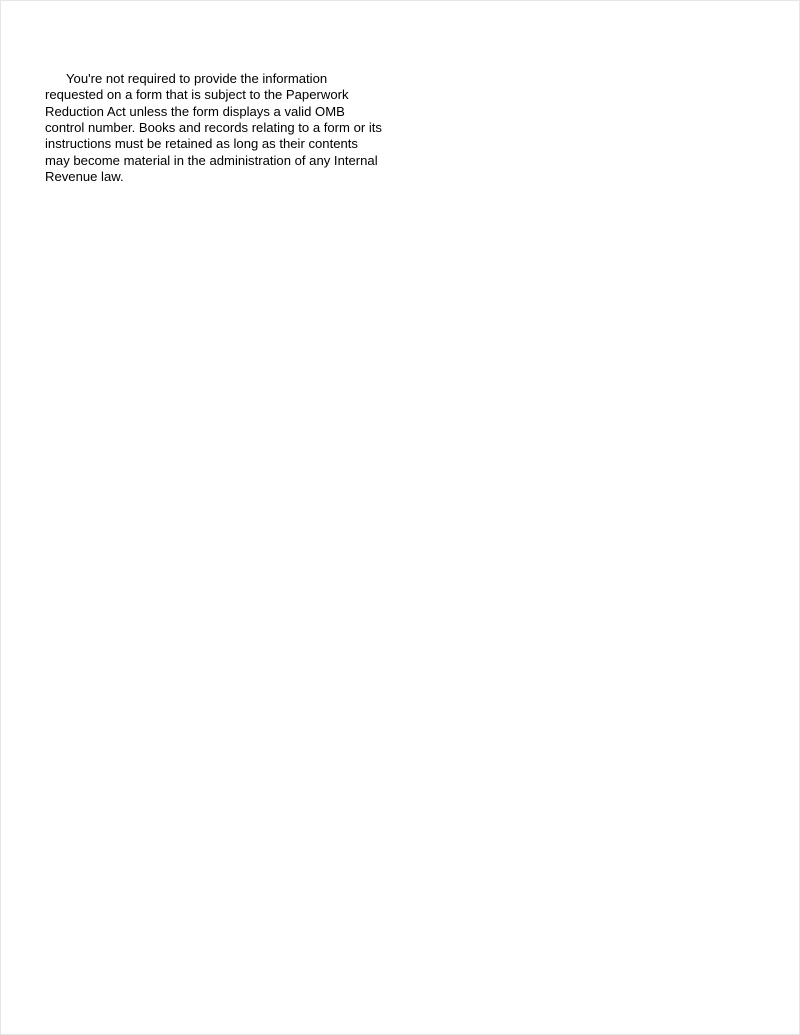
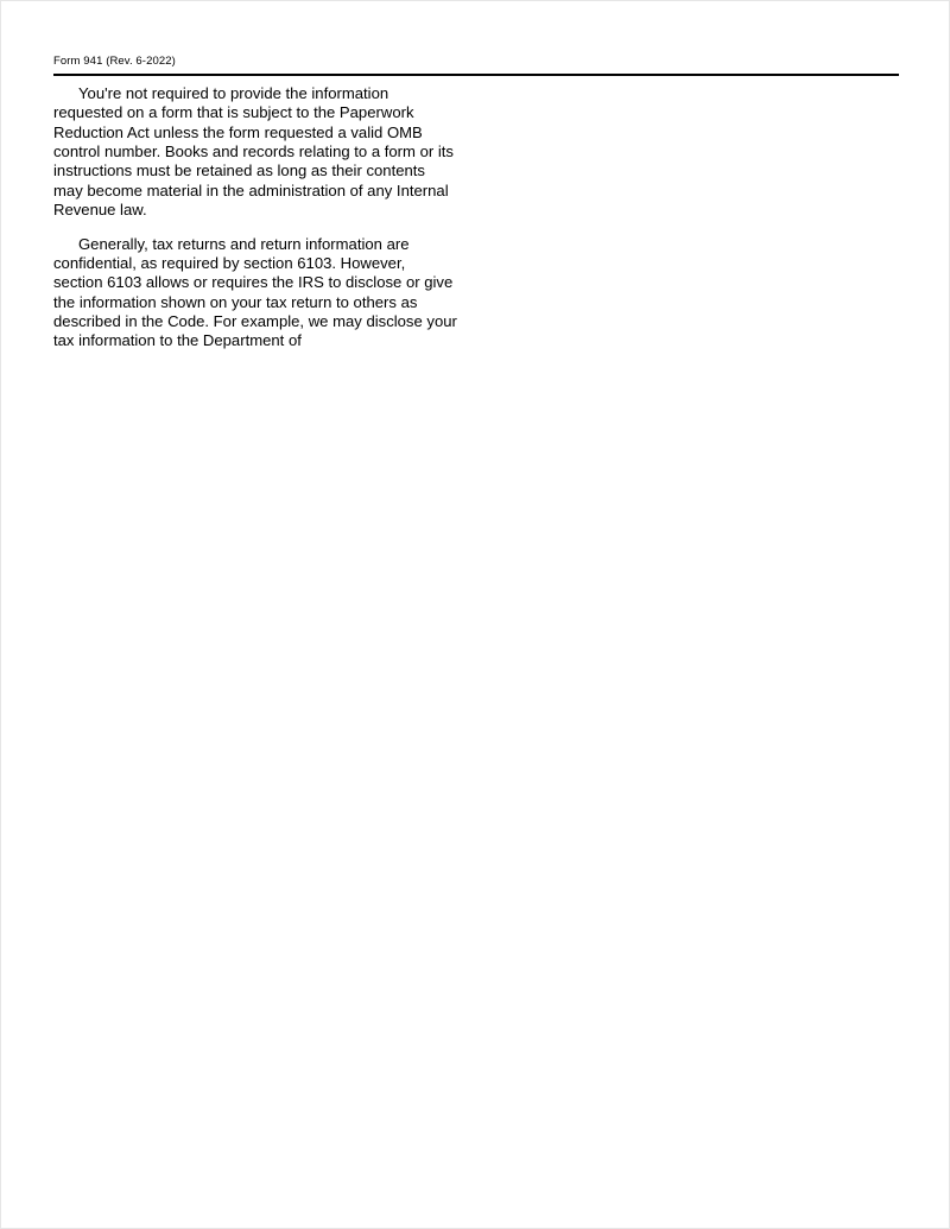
+ Form 941 (Rev. 6-2022)
- You're not required to provide the information requested on a form that is subject to the Paperwork Reduction Act unless the form displays a valid OMB control number. Books and records relating to a form or its instructions must be retained as long as their contents may become material in the administration of any Internal Revenue law.
+ You're not required to provide the information requested on a form that is subject to the Paperwork Reduction Act unless the form requested a valid OMB control number. Books and records relating to a form or its instructions must be retained as long as their contents may become material in the administration of any Internal Revenue law.
+ Generally, tax returns and return information are confidential, as required by section 6103. However, section 6103 allows or requires the IRS to disclose or give the information shown on your tax return to others as described in the Code. For example, we may disclose your tax information to the Department of
